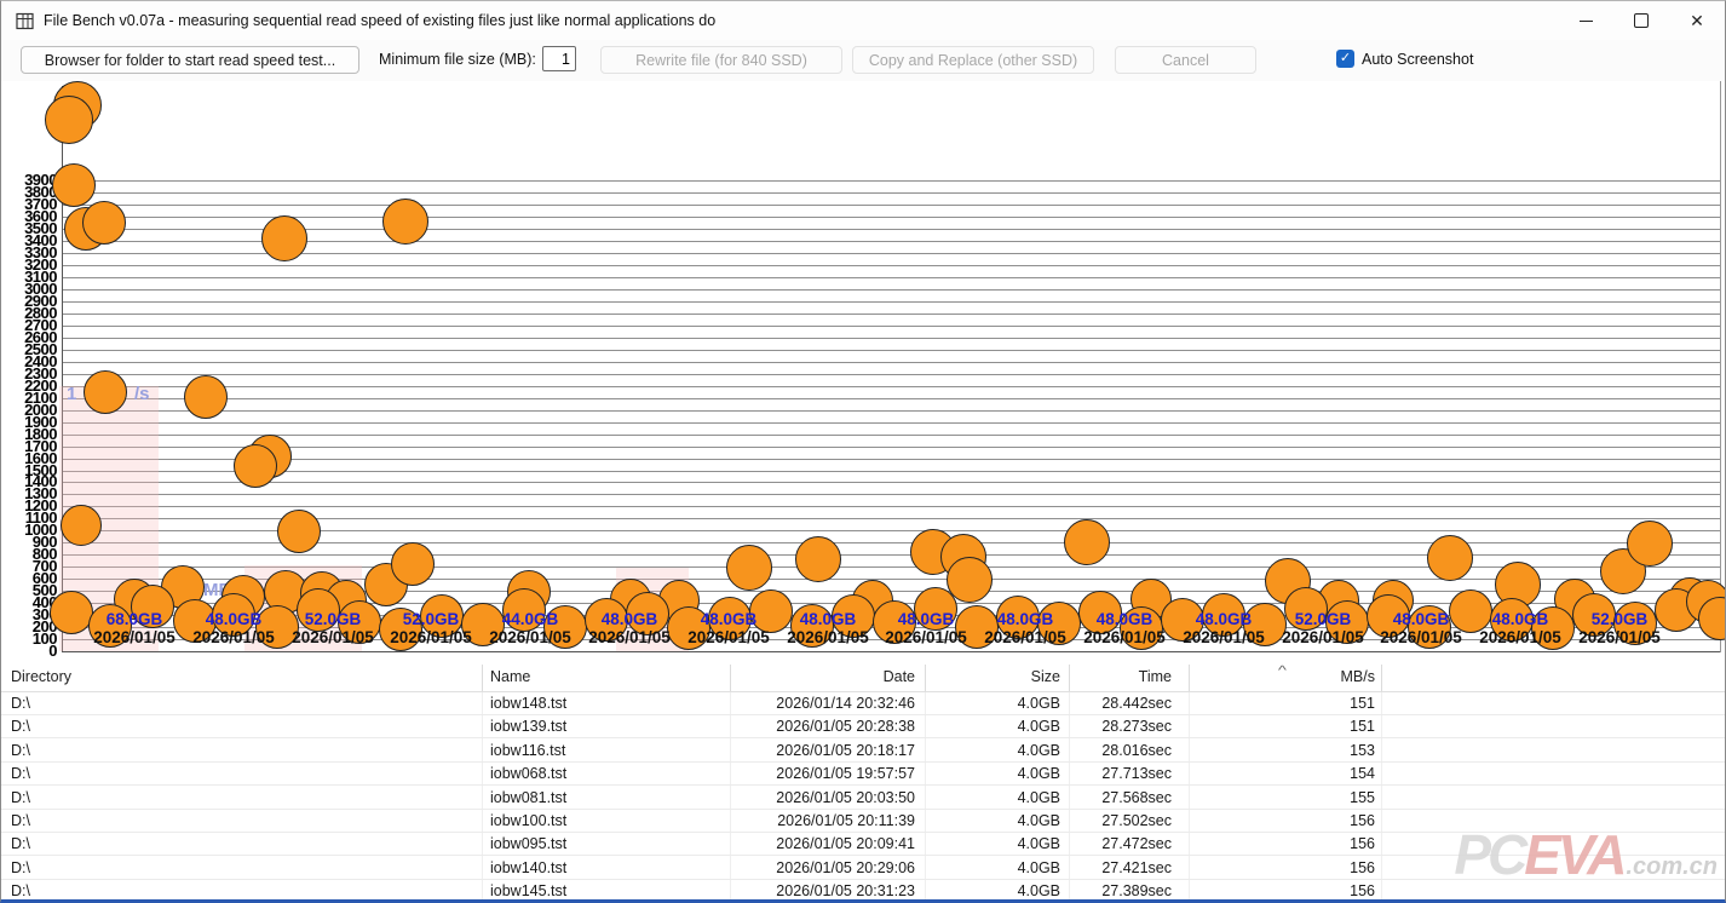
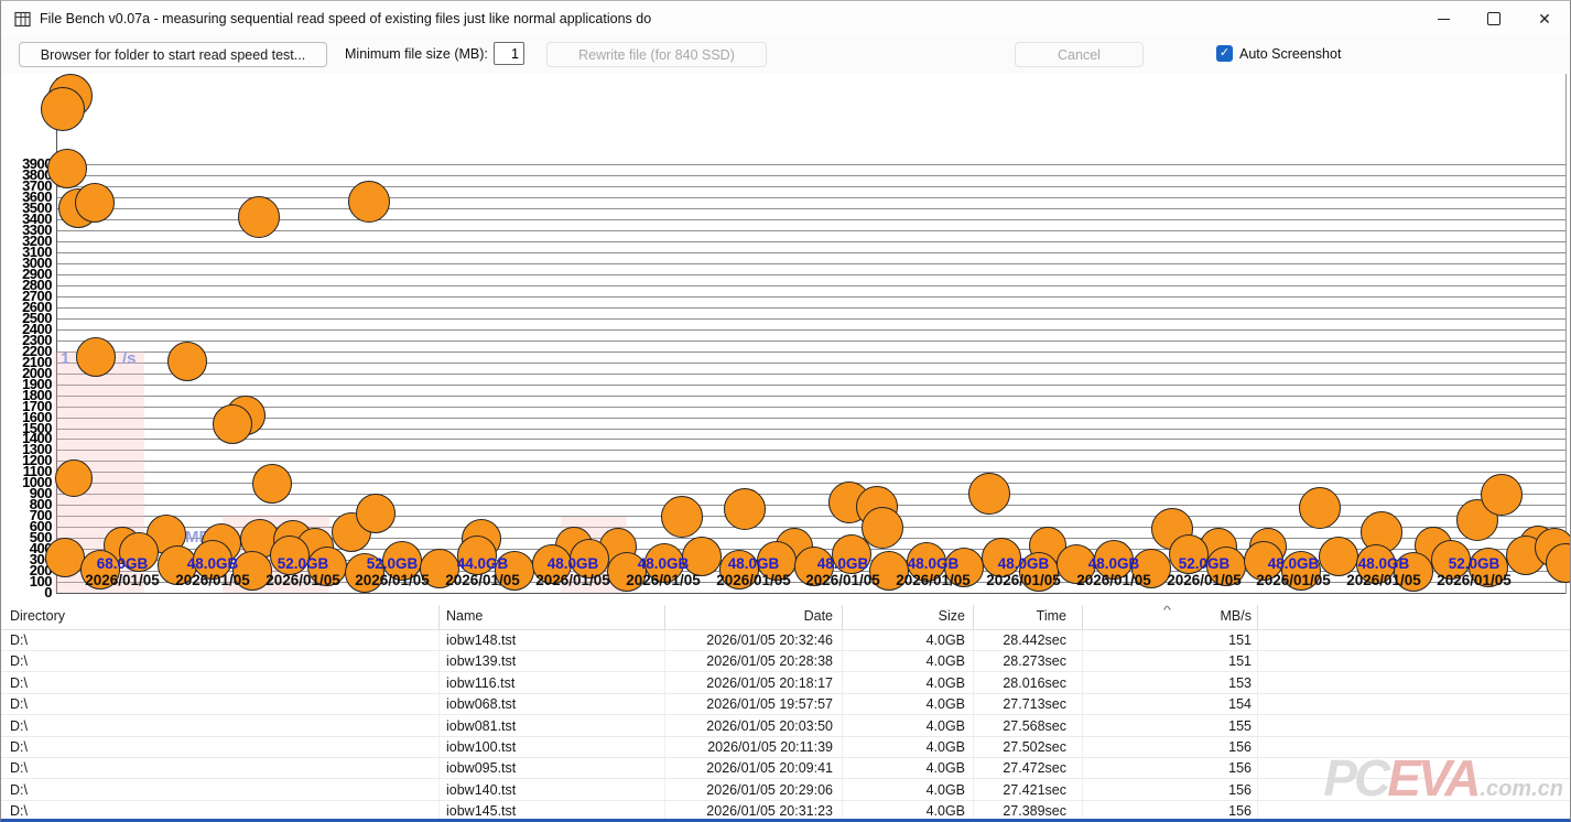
  File Bench v0.07a - measuring sequential read speed of existing files just like normal applications do
  ✕
  Browser for folder to start read speed test...
  Minimum file size (MB):
  1
  Rewrite file (for 840 SSD)
- Copy and Replace (other SSD)
  Cancel
  ✓
  Auto Screenshot
  0
  100
  200
  500
  600
  700
  800
  900
  1000
  1100
  1200
  1300
  1400
  1500
  1600
  1700
  1800
  1900
  2000
  2100
  2200
  2300
  2400
  2500
  2600
  2700
  2800
  2900
  3000
  3100
  3200
  3300
  3400
  3500
  3600
  3700
  380
  390
  1
  /s
  68.0GB
  2026/01/05
  48.0GB
  2026/01/05
  52.0GB
  2026/01/05
  52.0GB
  2026/01/05
  44.0GB
  2026/01/05
  48.0GB
  2026/01/05
  48.0GB
  2026/01/05
  48.0GB
  2026/01/05
  48.0GB
  2026/01/05
  48.0GB
  2026/01/05
  48.0GB
  2026/01/05
  48.0GB
  2026/01/05
  52.0GB
  2026/01/05
  48.0GB
  2026/01/05
  48.0GB
  2026/01/05
  52.0GB
  2026/01/05
  Directory
  Name
  Date
  Size
  Time
  MB/s
  ^
  D:\
  iobw148.tst
- 2026/01/14 20:32:46
+ 2026/01/05 20:32:46
  4.0GB
  28.442sec
  151
  D:\
  iobw139.tst
  2026/01/05 20:28:38
  4.0GB
  28.273sec
  151
  D:\
  iobw116.tst
  2026/01/05 20:18:17
  4.0GB
  28.016sec
  153
  D:\
  iobw068.tst
  2026/01/05 19:57:57
  4.0GB
  27.713sec
  154
  D:\
  iobw081.tst
  2026/01/05 20:03:50
  4.0GB
  27.568sec
  155
  D:\
  iobw100.tst
  2026/01/05 20:11:39
  4.0GB
  27.502sec
  156
  D:\
  iobw095.tst
  2026/01/05 20:09:41
  4.0GB
  27.472sec
  156
  D:\
  iobw140.tst
  2026/01/05 20:29:06
  4.0GB
  27.421sec
  156
  D:\
  iobw145.tst
  2026/01/05 20:31:23
  4.0GB
  27.389sec
  156
  PCEVA.com.cn
